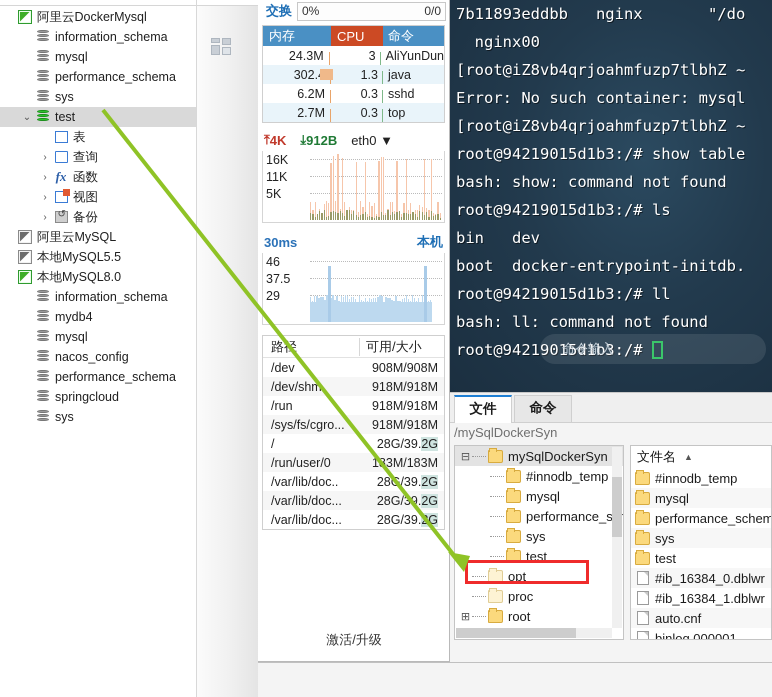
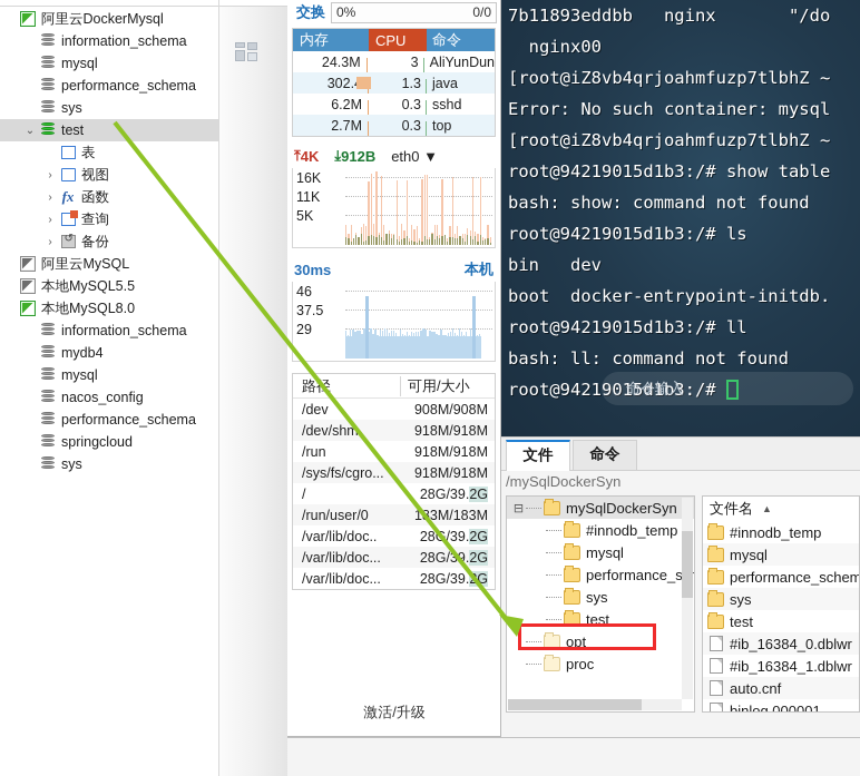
  阿里云DockerMysql
  information_schema
  mysql
  performance_schema
  sys
  ⌄
  test
  表
  ›
- 查询
+ 视图
  ›
  fx
  函数
  ›
- 视图
+ 查询
  ›
  备份
  阿里云MySQL
  本地MySQL5.5
  本地MySQL8.0
  information_schema
  mydb4
  mysql
  nacos_config
  performance_schema
  springcloud
  sys
  交换
  0%
  0/0
  内存
  CPU
  命令
  24.3M
  3
  AliYunDun
  302.
  1.3
  java
  6.2M
  0.3
  sshd
  2.7M
  0.3
  top
  ⤒
  4K
  ⤓
  912B
  eth0 ▼
  16K
  11K
  5K
  30ms
  本机
  46
  37.5
  29
  可用/大小
  /dev
  908M/908M
  /dev/shm
  918M/918M
  /run
  918M/918M
  /sys/fs/cgro...
  918M/918M
  /
  28G/39.2G
  /run/user/0
  13M/183M
  /var/lib/doc..
  28/39.2G
  /var/lib/doc...
  28G/39.2G
  /var/lib/doc...
  28G/39. G
  激活/升级
  7b11893eddbb nginx "/do
  nginx00
  [root@iZ8vb4qrjoahmfuzp7tlbhZ ~
  Error: No such container: mysql
  [root@iZ8vb4qrjoahmfuzp7tlbhZ ~
  root@94219015d1b3:/# show table
  bash: show: command not found
  root@94219015d1b3:/# ls
  bin dev
  boot docker-entrypoint-initdb.
  root@94219015d1b3:/# ll
  bash: ll: command not found
  root@94219015d1b3:/#
  命令输入
  文件
  命令
  /mySqlDockerSyn
  ⊟
  mySqlDockerSyn
  #innodb_temp
  mysql
  performance_sh
  sys
  test
  opt
  proc
- ⊞
- root
  文件名
  ▲
  #innodb_temp
  mysql
  performance_schem
  sys
  test
  #ib_16384_0.dblwr
  #ib_16384_1.dblwr
  auto.cnf
  binlog.000001
